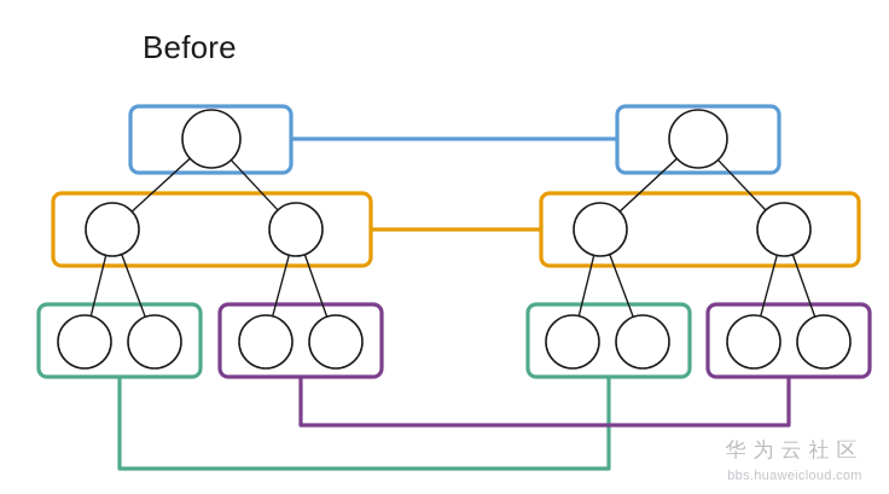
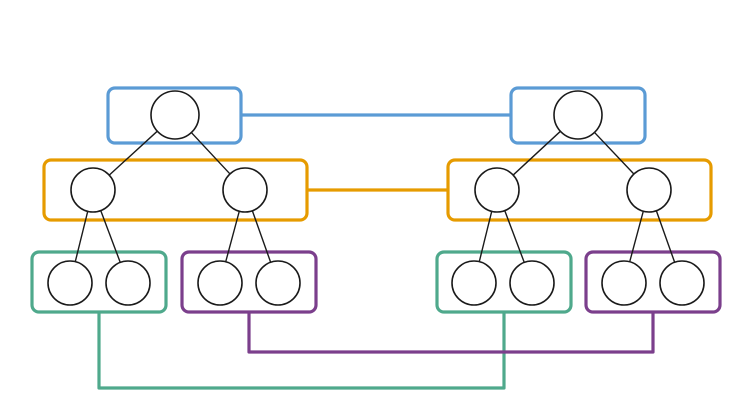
- Before
- 华为云社区
- bbs.huaweicloud.com
